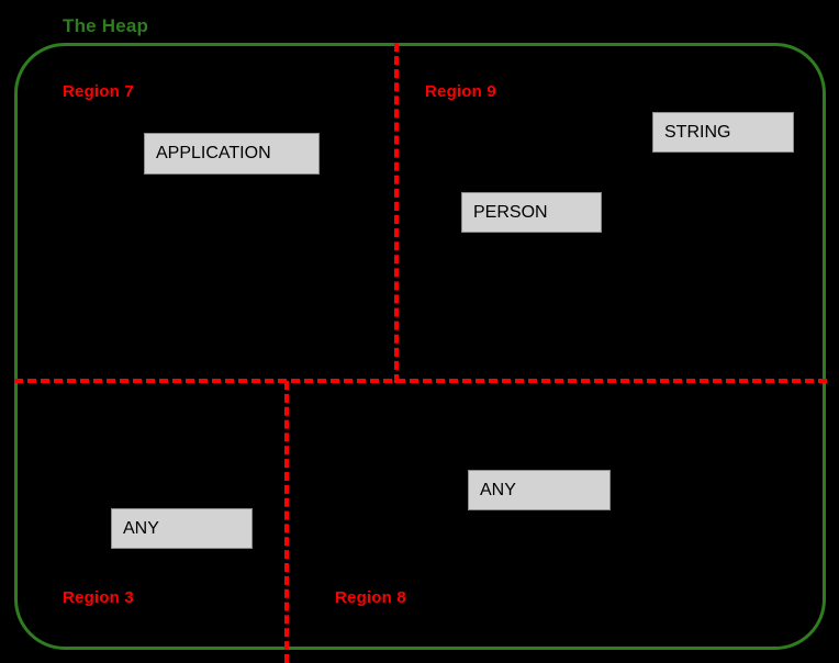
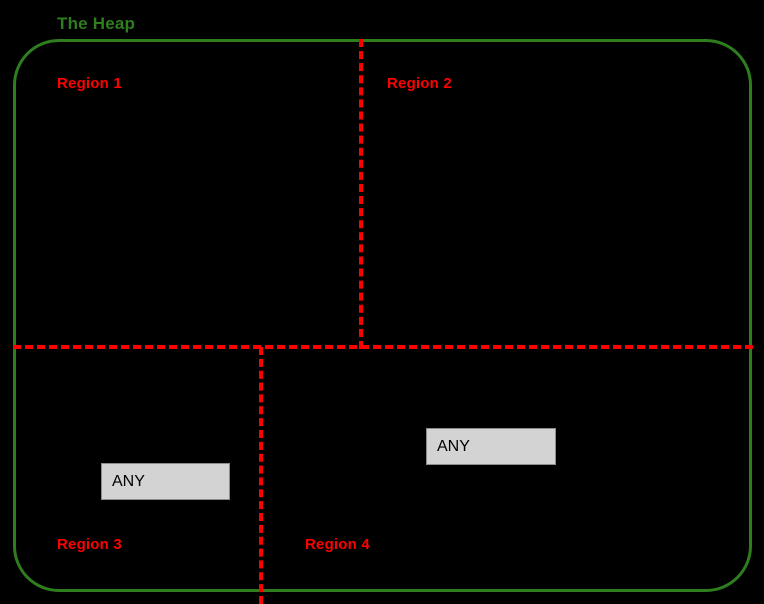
  The Heap
- Region 7
+ Region 1
- Region 9
+ Region 2
  Region 3
- Region 8
+ Region 4
- APPLICATION
- STRING
- PERSON
  ANY
  ANY
